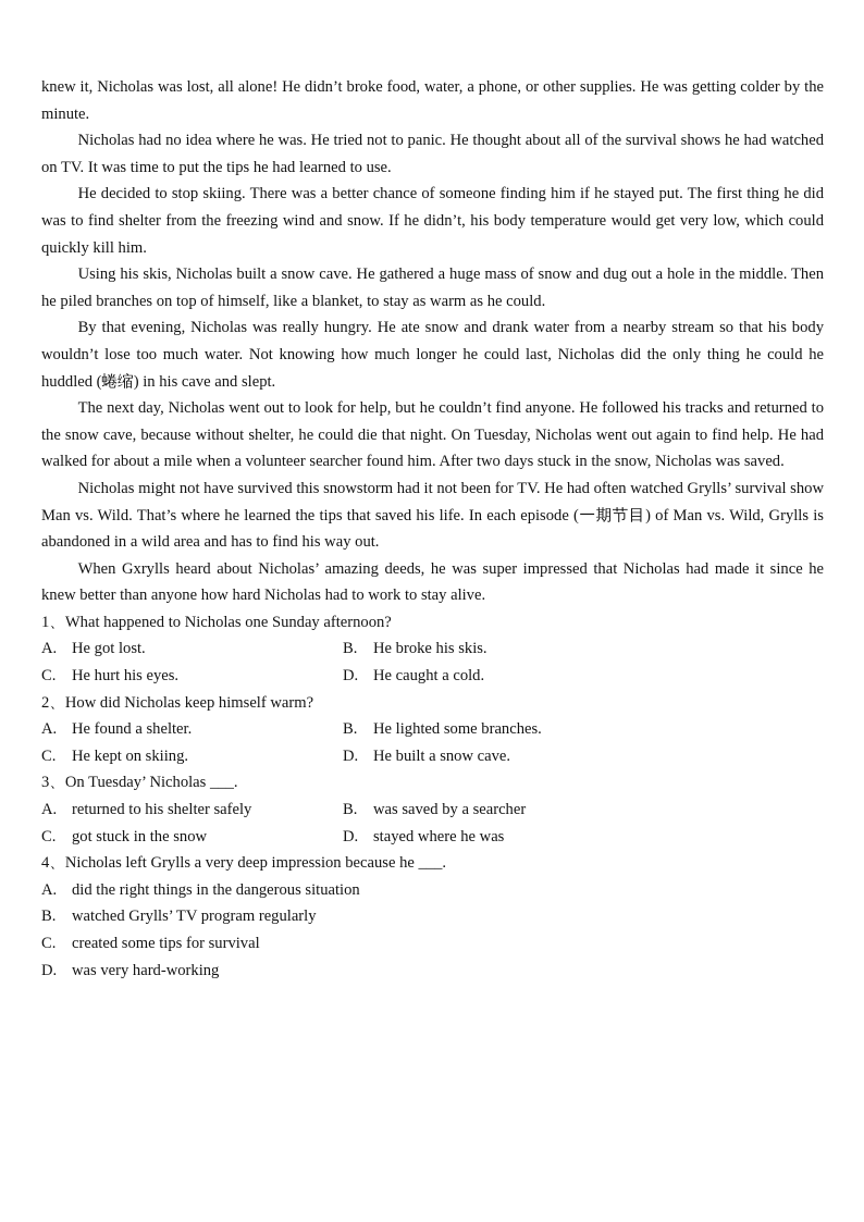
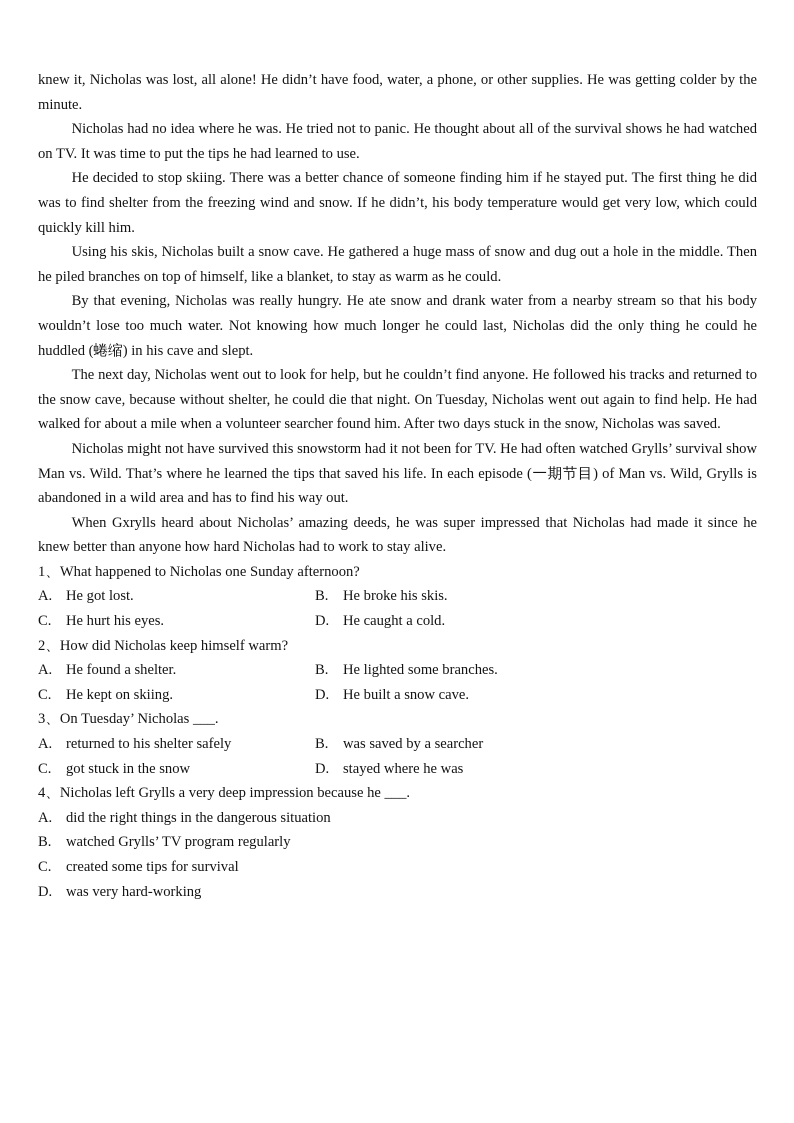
- knew it, Nicholas was lost, all alone! He didn’t broke food, water, a phone, or other supplies. He was getting colder by the minute.
+ knew it, Nicholas was lost, all alone! He didn’t have food, water, a phone, or other supplies. He was getting colder by the minute.
  Nicholas had no idea where he was. He tried not to panic. He thought about all of the survival shows he had watched on TV. It was time to put the tips he had learned to use.
  He decided to stop skiing. There was a better chance of someone finding him if he stayed put. The first thing he did was to find shelter from the freezing wind and snow. If he didn’t, his body temperature would get very low, which could quickly kill him.
  Using his skis, Nicholas built a snow cave. He gathered a huge mass of snow and dug out a hole in the middle. Then he piled branches on top of himself, like a blanket, to stay as warm as he could.
  By that evening, Nicholas was really hungry. He ate snow and drank water from a nearby stream so that his body wouldn’t lose too much water. Not knowing how much longer he could last, Nicholas did the only thing he could he huddled (蜷缩) in his cave and slept.
  The next day, Nicholas went out to look for help, but he couldn’t find anyone. He followed his tracks and returned to the snow cave, because without shelter, he could die that night. On Tuesday, Nicholas went out again to find help. He had walked for about a mile when a volunteer searcher found him. After two days stuck in the snow, Nicholas was saved.
  Nicholas might not have survived this snowstorm had it not been for TV. He had often watched Grylls’ survival show Man vs. Wild. That’s where he learned the tips that saved his life. In each episode (一期节目) of Man vs. Wild, Grylls is abandoned in a wild area and has to find his way out.
  When Gxrylls heard about Nicholas’ amazing deeds, he was super impressed that Nicholas had made it since he knew better than anyone how hard Nicholas had to work to stay alive.
  1、What happened to Nicholas one Sunday afternoon?
  A.
  He got lost.
  B.
  He broke his skis.
  C.
  He hurt his eyes.
  D.
  He caught a cold.
  2、How did Nicholas keep himself warm?
  A.
  He found a shelter.
  B.
  He lighted some branches.
  C.
  He kept on skiing.
  D.
  He built a snow cave.
  3、On Tuesday’ Nicholas ___.
  A.
  returned to his shelter safely
  B.
  was saved by a searcher
  C.
  got stuck in the snow
  D.
  stayed where he was
  4、Nicholas left Grylls a very deep impression because he ___.
  A.
  did the right things in the dangerous situation
  B.
  watched Grylls’ TV program regularly
  C.
  created some tips for survival
  D.
  was very hard-working
